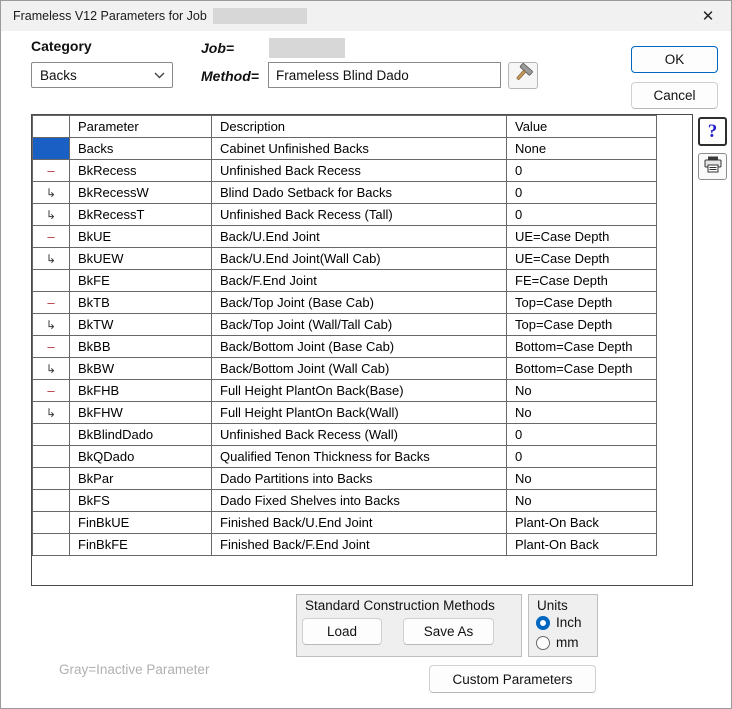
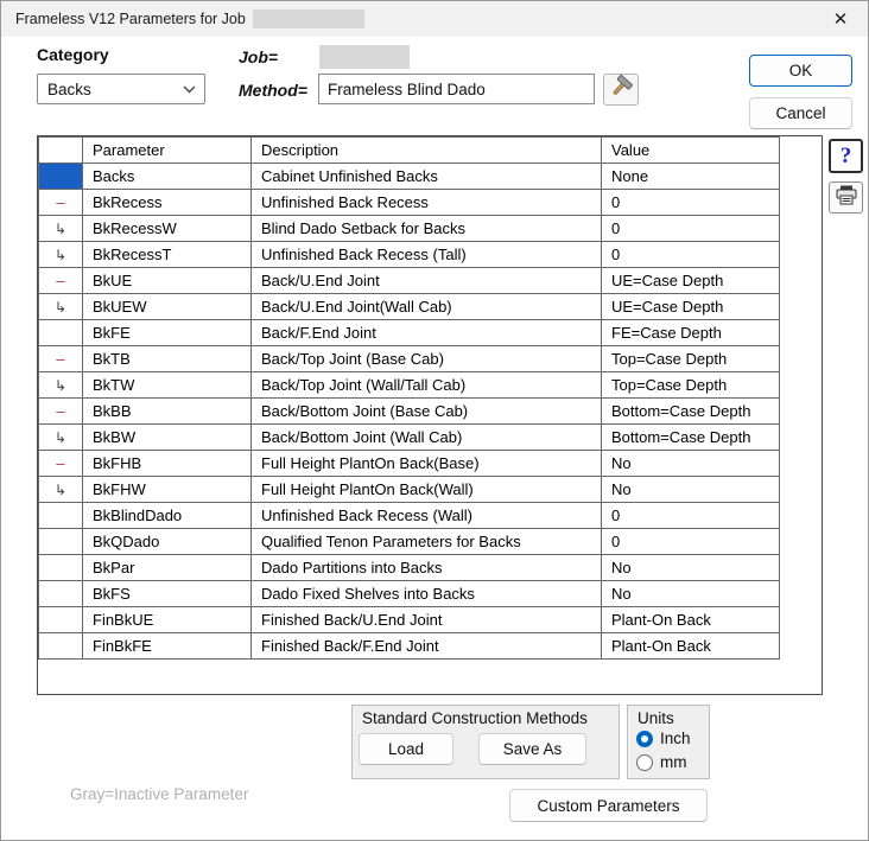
  Frameless V12 Parameters for Job
  ✕
  Category
  Backs
  Job=
  Method=
  Frameless Blind Dado
  OK
  Cancel
  	Parameter	Description	Value
  	Backs	Cabinet Unfinished Backs	None
  –	BkRecess	Unfinished Back Recess	0
  ↳	BkRecessW	Blind Dado Setback for Backs	0
  ↳	BkRecessT	Unfinished Back Recess (Tall)	0
  –	BkUE	Back/U.End Joint	UE=Case Depth
  ↳	BkUEW	Back/U.End Joint(Wall Cab)	UE=Case Depth
  	BkFE	Back/F.End Joint	FE=Case Depth
  –	BkTB	Back/Top Joint (Base Cab)	Top=Case Depth
  ↳	BkTW	Back/Top Joint (Wall/Tall Cab)	Top=Case Depth
  –	BkBB	Back/Bottom Joint (Base Cab)	Bottom=Case Depth
  ↳	BkBW	Back/Bottom Joint (Wall Cab)	Bottom=Case Depth
  –	BkFHB	Full Height PlantOn Back(Base)	No
  ↳	BkFHW	Full Height PlantOn Back(Wall)	No
  	BkBlindDado	Unfinished Back Recess (Wall)	0
- 	BkQDado	Qualified Tenon Thickness for Backs	0
+ 	BkQDado	Qualified Tenon Parameters for Backs	0
  	BkPar	Dado Partitions into Backs	No
  	BkFS	Dado Fixed Shelves into Backs	No
  	FinBkUE	Finished Back/U.End Joint	Plant-On Back
  	FinBkFE	Finished Back/F.End Joint	Plant-On Back
  ?
  Standard Construction Methods
  Load
  Save As
  Units
  Inch
  mm
  Gray=Inactive Parameter
  Custom Parameters
